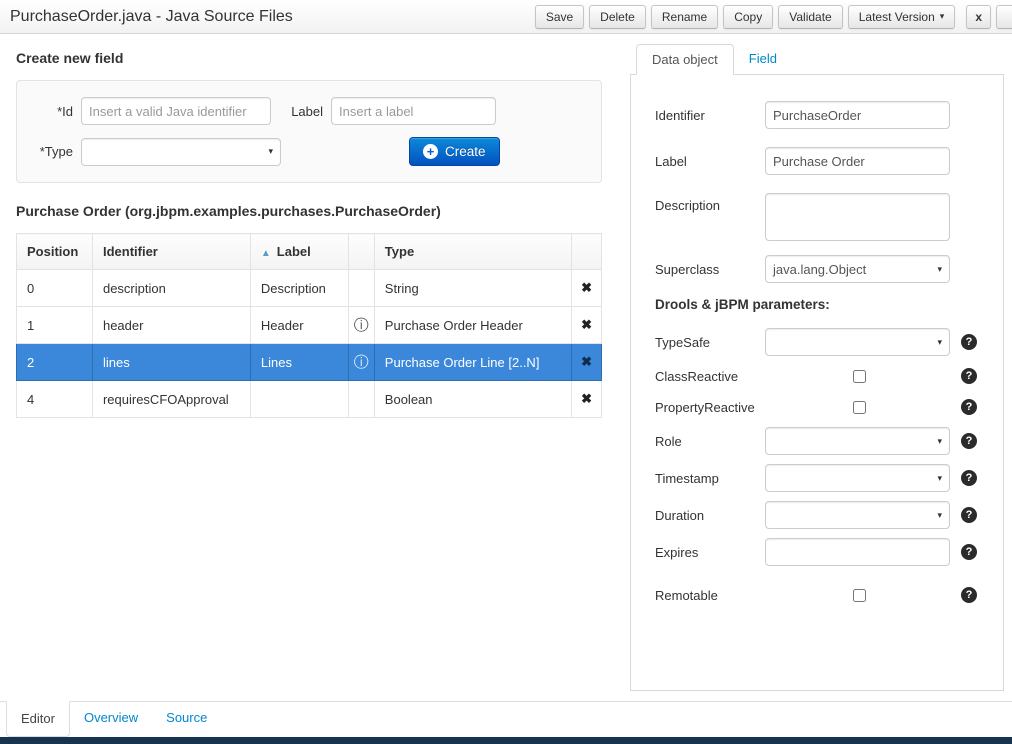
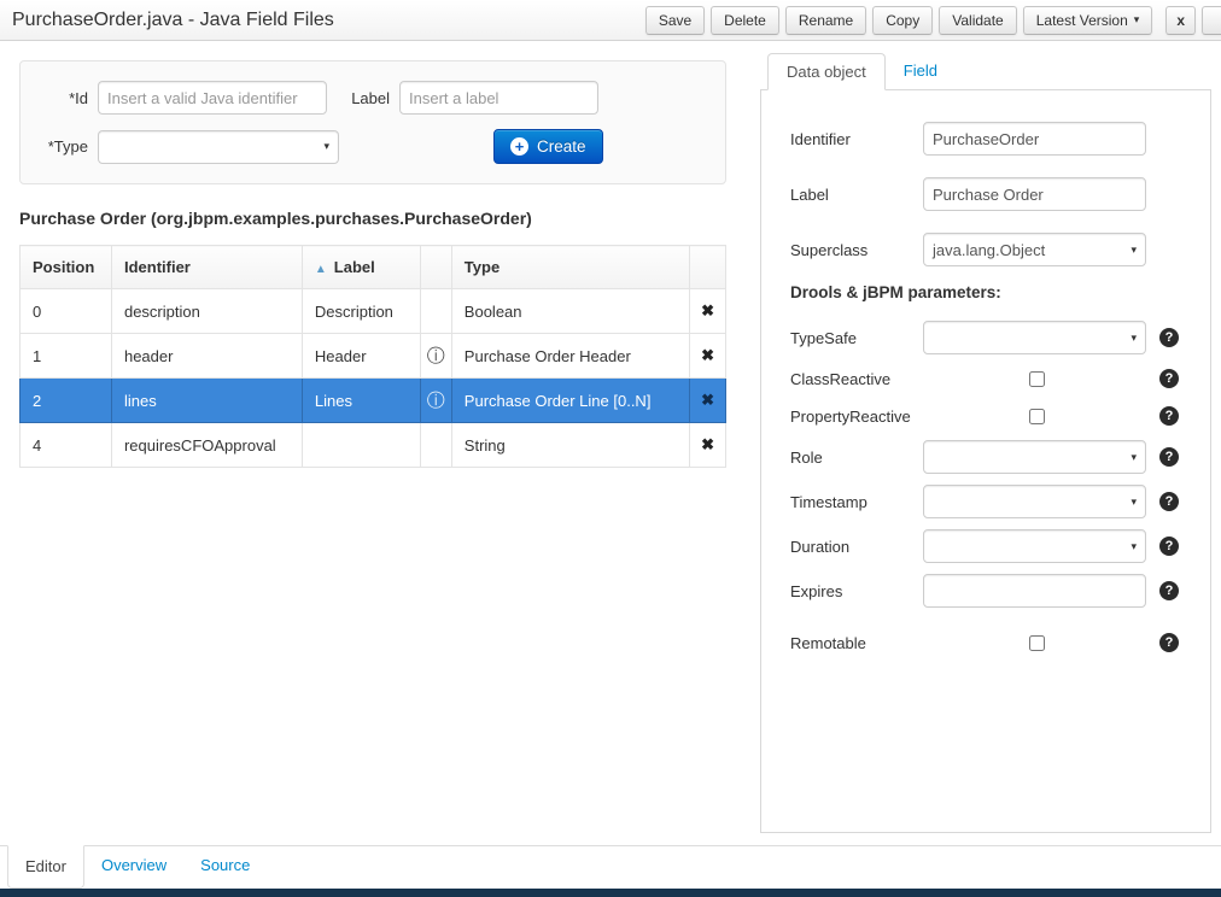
- PurchaseOrder.java - Java Source Files
+ PurchaseOrder.java - Java Field Files
  Save
  Delete
  Rename
  Copy
  Validate
  Latest Version
  ▾
  x
- Create new field
  *Id
  Insert a valid Java identifier
  Label
  Insert a label
  *Type
  ▾
  +
  Create
  Purchase Order (org.jbpm.examples.purchases.PurchaseOrder)
  Position	Identifier	▲ Label		Type
- 0	description	Description		String	✖
+ 0	description	Description		Boolean	✖
  1	header	Header	ⓘ	Purchase Order Header	✖
- 2	lines	Lines	ⓘ	Purchase Order Line [2..N]	✖
+ 2	lines	Lines	ⓘ	Purchase Order Line [0..N]	✖
- 4	requiresCFOApproval			Boolean	✖
+ 4	requiresCFOApproval			String	✖
  Data object
  Field
  Identifier
  PurchaseOrder
  Label
  Purchase Order
- Description
  Superclass
  java.lang.Object
  ▾
  Drools & jBPM parameters:
  TypeSafe
  ▾
  ?
  ClassReactive
  ?
  PropertyReactive
  ?
  Role
  ▾
  ?
  Timestamp
  ▾
  ?
  Duration
  ▾
  ?
  Expires
  ?
  Remotable
  ?
  Editor
  Overview
  Source
